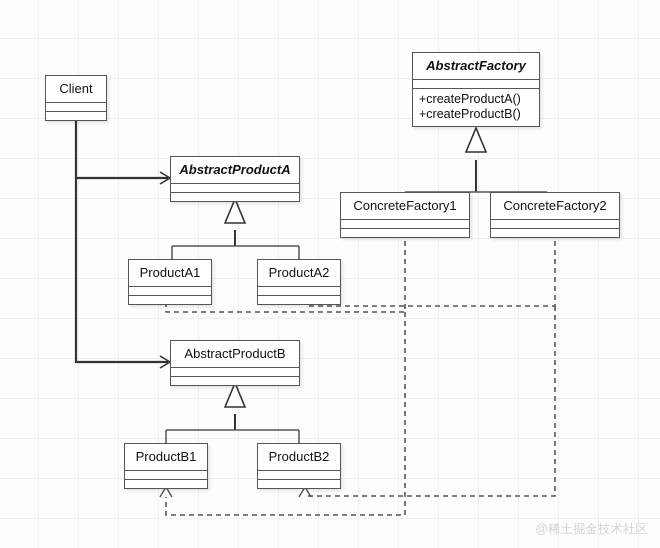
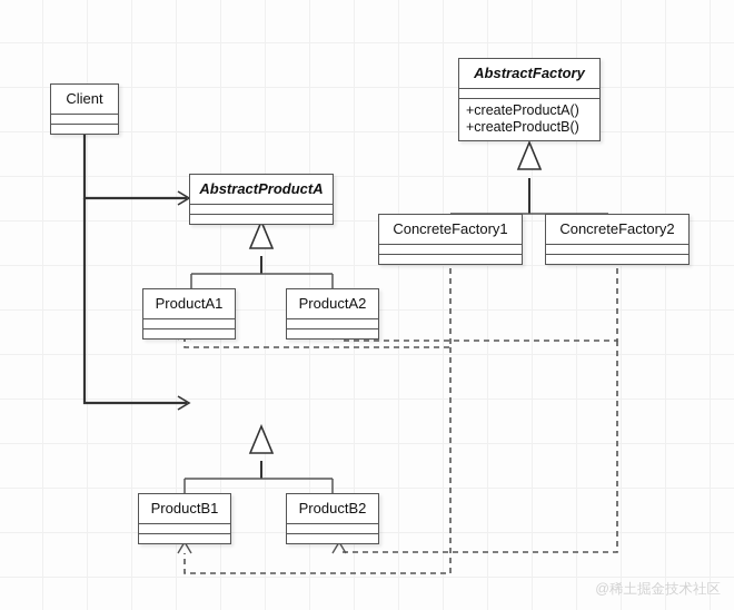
  Client
  AbstractFactory
  +createProductA()
  +createProductB()
  ConcreteFactory1
  ConcreteFactory2
  AbstractProductA
  ProductA1
  ProductA2
- AbstractProductB
  ProductB1
  ProductB2
  @稀土掘金技术社区
